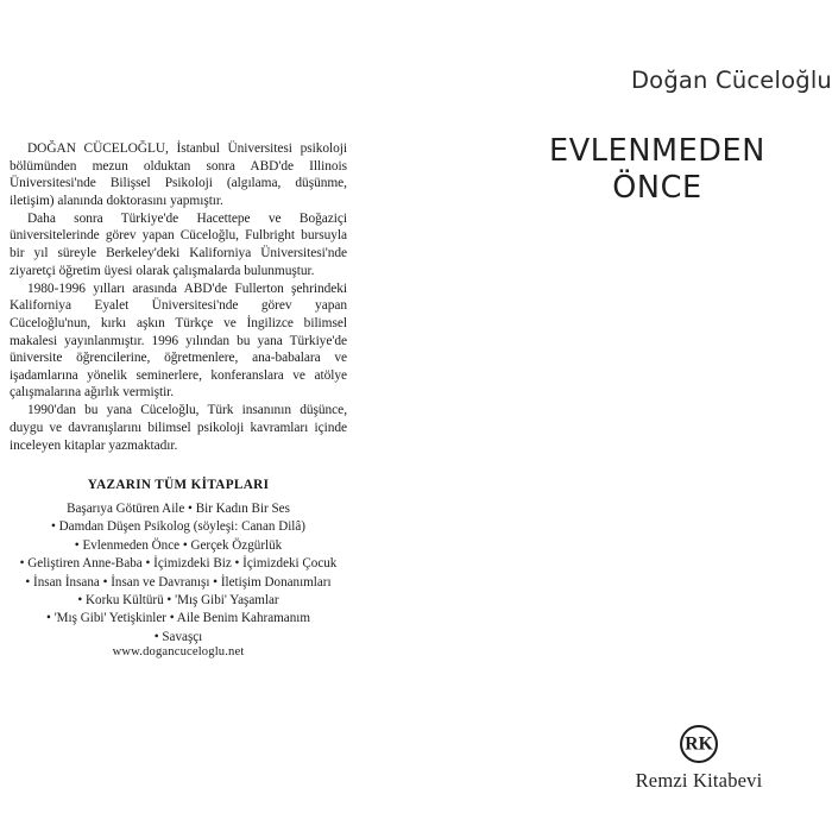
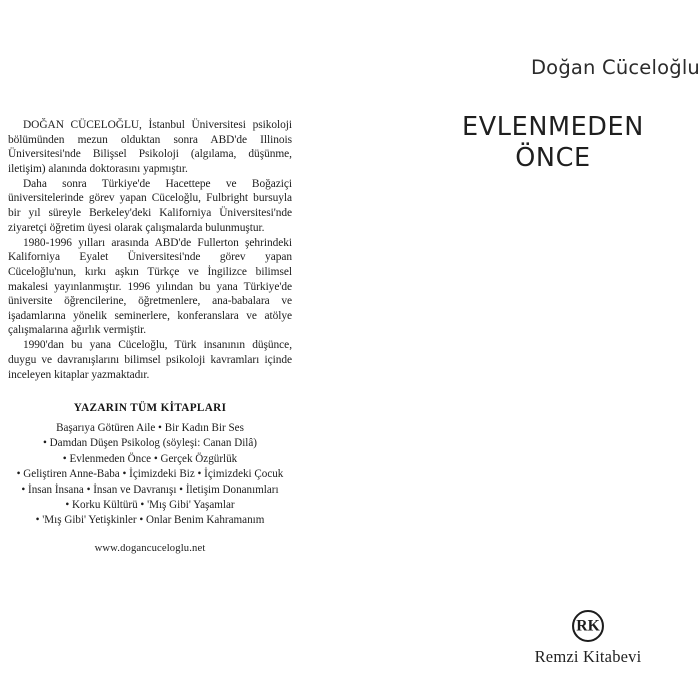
  DOĞAN CÜCELOĞLU, İstanbul Üniversitesi psikoloji bölümünden mezun olduktan sonra ABD'de Illinois Üniversitesi'nde Bilişsel Psikoloji (algılama, düşünme, iletişim) alanında doktorasını yapmıştır.
  Daha sonra Türkiye'de Hacettepe ve Boğaziçi üniversitelerinde görev yapan Cüceloğlu, Fulbright bursuyla bir yıl süreyle Berkeley'deki Kaliforniya Üniversitesi'nde ziyaretçi öğretim üyesi olarak çalışmalarda bulunmuştur.
  1980-1996 yılları arasında ABD'de Fullerton şehrindeki Kaliforniya Eyalet Üniversitesi'nde görev yapan Cüceloğlu'nun, kırkı aşkın Türkçe ve İngilizce bilimsel makalesi yayınlanmıştır. 1996 yılından bu yana Türkiye'de üniversite öğrencilerine, öğretmenlere, ana-babalara ve işadamlarına yönelik seminerlere, konferanslara ve atölye çalışmalarına ağırlık vermiştir.
  1990'dan bu yana Cüceloğlu, Türk insanının düşünce, duygu ve davranışlarını bilimsel psikoloji kavramları içinde inceleyen kitaplar yazmaktadır.
  YAZARIN TÜM KİTAPLARI
  Başarıya Götüren Aile • Bir Kadın Bir Ses
  • Damdan Düşen Psikolog (söyleşi: Canan Dilâ)
  • Evlenmeden Önce • Gerçek Özgürlük
  • Geliştiren Anne-Baba • İçimizdeki Biz • İçimizdeki Çocuk
  • İnsan İnsana • İnsan ve Davranışı • İletişim Donanımları
  • Korku Kültürü • 'Mış Gibi' Yaşamlar
- • 'Mış Gibi' Yetişkinler • Aile Benim Kahramanım
+ • 'Mış Gibi' Yetişkinler • Onlar Benim Kahramanım
- • Savaşçı
  www.dogancuceloglu.net
  Doğan Cüceloğlu
  EVLENMEDEN
  ÖNCE
  RK
  Remzi Kitabevi
